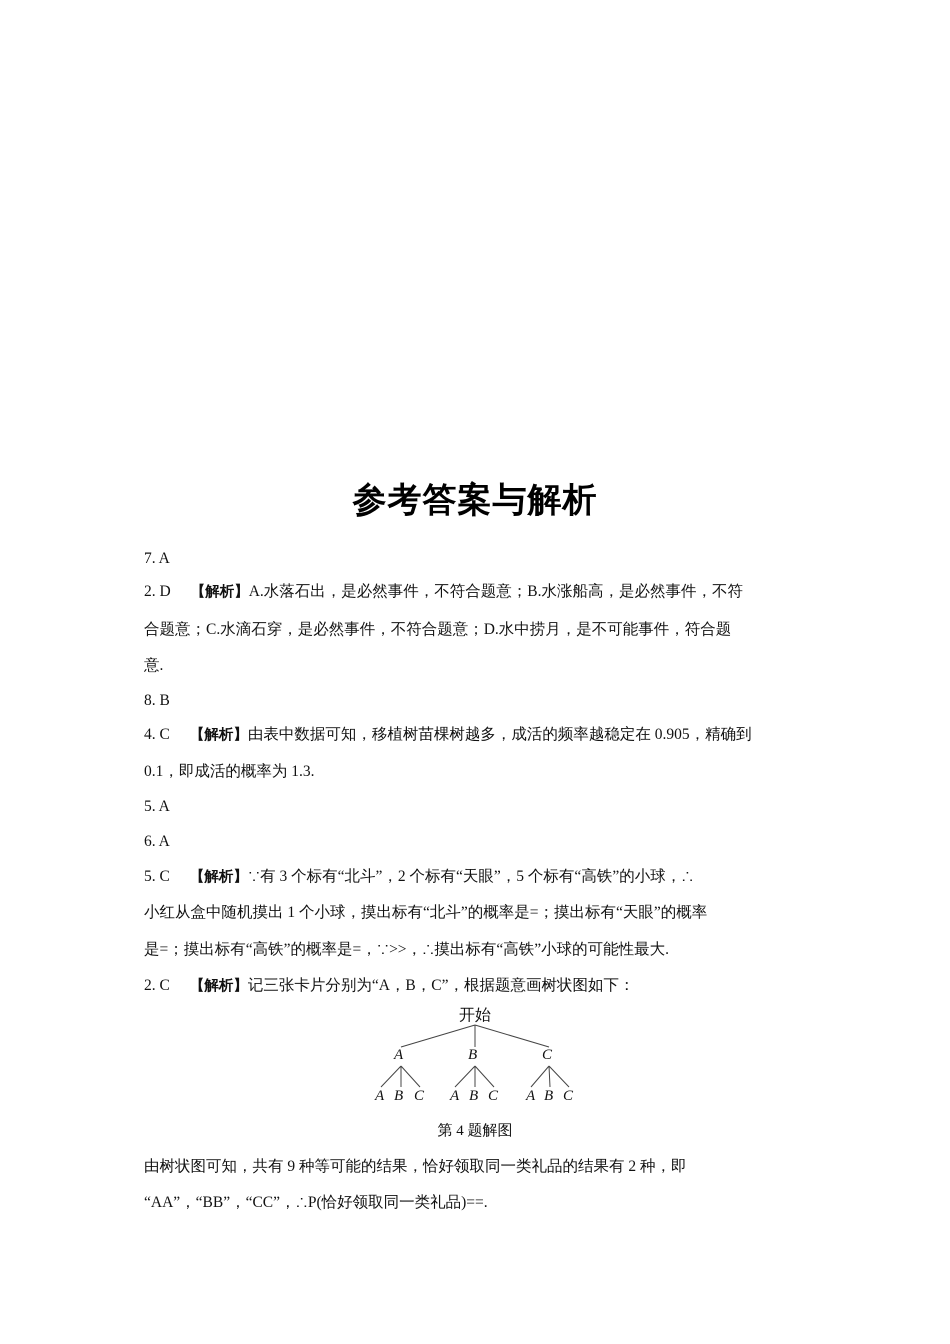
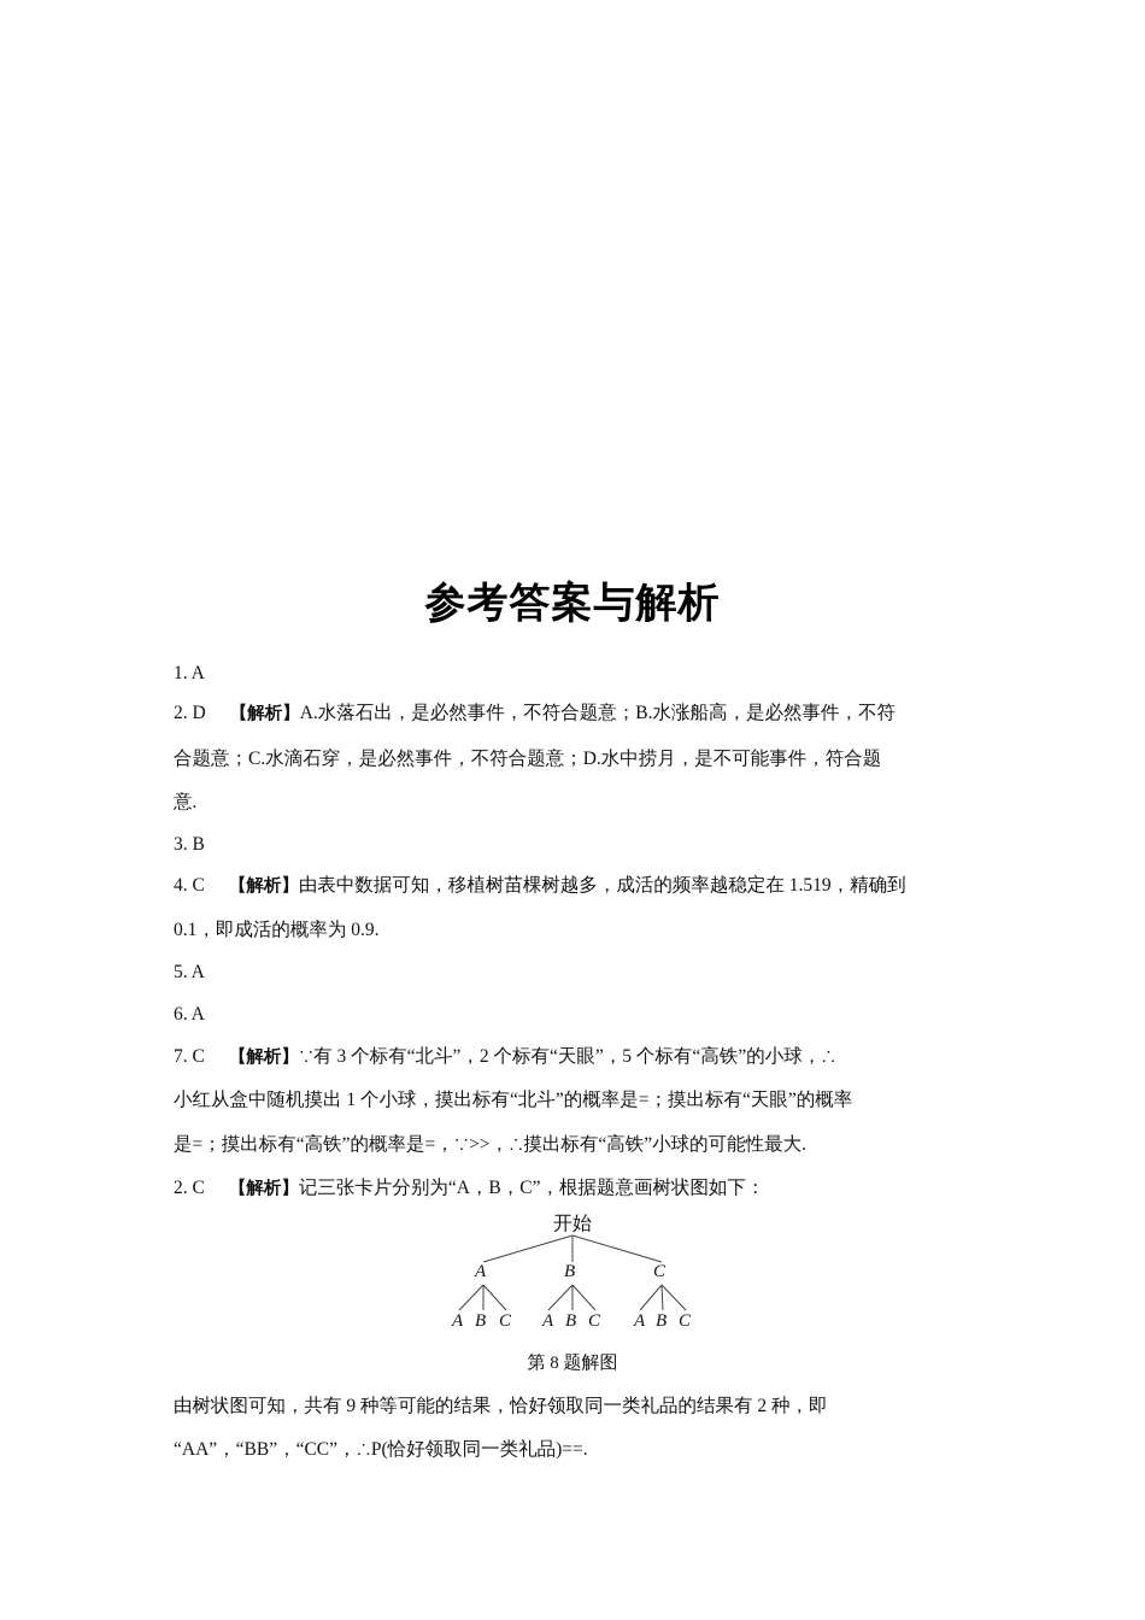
  参考答案与解析
- 7. A
+ 1. A
  2. D 【解析】A.水落石出，是必然事件，不符合题意；B.水涨船高，是必然事件，不符
  合题意；C.水滴石穿，是必然事件，不符合题意；D.水中捞月，是不可能事件，符合题
  意.
- 8. B
+ 3. B
- 4. C 【解析】由表中数据可知，移植树苗棵树越多，成活的频率越稳定在 0.905，精确到
+ 4. C 【解析】由表中数据可知，移植树苗棵树越多，成活的频率越稳定在 1.519，精确到
- 0.1，即成活的概率为 1.3.
+ 0.1，即成活的概率为 0.9.
  5. A
  6. A
- 5. C 【解析】∵有 3 个标有“北斗”，2 个标有“天眼”，5 个标有“高铁”的小球，∴
+ 7. C 【解析】∵有 3 个标有“北斗”，2 个标有“天眼”，5 个标有“高铁”的小球，∴
  小红从盒中随机摸出 1 个小球，摸出标有“北斗”的概率是=；摸出标有“天眼”的概率
  是=；摸出标有“高铁”的概率是=，∵>>，∴摸出标有“高铁”小球的可能性最大.
  2. C 【解析】记三张卡片分别为“A，B，C”，根据题意画树状图如下：
  开始
  A
  B
  C
  A
  B
  C
  A
  B
  C
  A
  B
  C
- 第 4 题解图
+ 第 8 题解图
  由树状图可知，共有 9 种等可能的结果，恰好领取同一类礼品的结果有 2 种，即
  “AA”，“BB”，“CC”，∴P(恰好领取同一类礼品)==.
